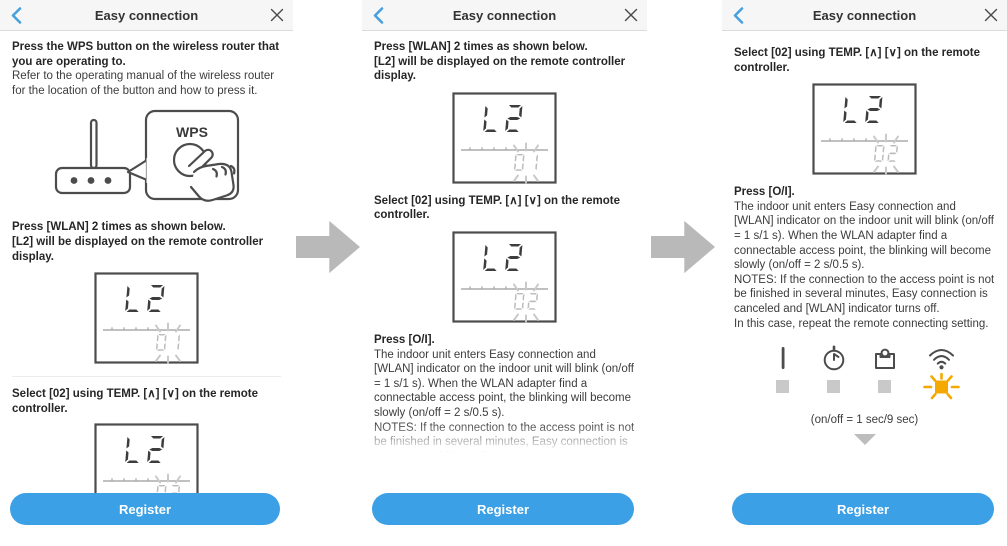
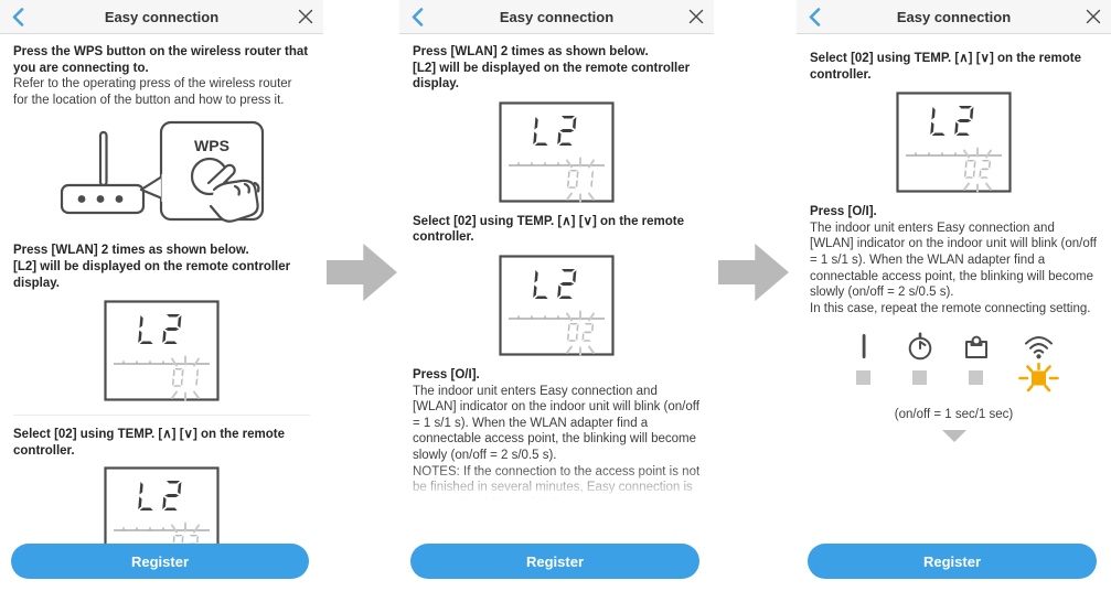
  Easy connection
- Press the WPS button on the wireless router that you are operating to.
+ Press the WPS button on the wireless router that you are connecting to.
- Refer to the operating manual of the wireless router for the location of the button and how to press it.
+ Refer to the operating press of the wireless router for the location of the button and how to press it.
  WPS
  Press [WLAN] 2 times as shown below.
  [L2] will be displayed on the remote controller display.
  Select [02] using TEMP. [∧] [∨] on the remote controller.
  Register
  Easy connection
  Press [WLAN] 2 times as shown below.
  [L2] will be displayed on the remote controller display.
  Select [02] using TEMP. [∧] [∨] on the remote controller.
  Press [O/I].
  The indoor unit enters Easy connection and [WLAN] indicator on the indoor unit will blink (on/off = 1 s/1 s). When the WLAN adapter find a connectable access point, the blinking will become slowly (on/off = 2 s/0.5 s).
  Register
  Easy connection
  Select [02] using TEMP. [∧] [∨] on the remote controller.
  Press [O/I].
  The indoor unit enters Easy connection and [WLAN] indicator on the indoor unit will blink (on/off = 1 s/1 s). When the WLAN adapter find a connectable access point, the blinking will become slowly (on/off = 2 s/0.5 s).
- NOTES: If the connection to the access point is not be finished in several minutes, Easy connection is canceled and [WLAN] indicator turns off.
  In this case, repeat the remote connecting setting.
- (on/off = 1 sec/9 sec)
+ (on/off = 1 sec/1 sec)
  Register
